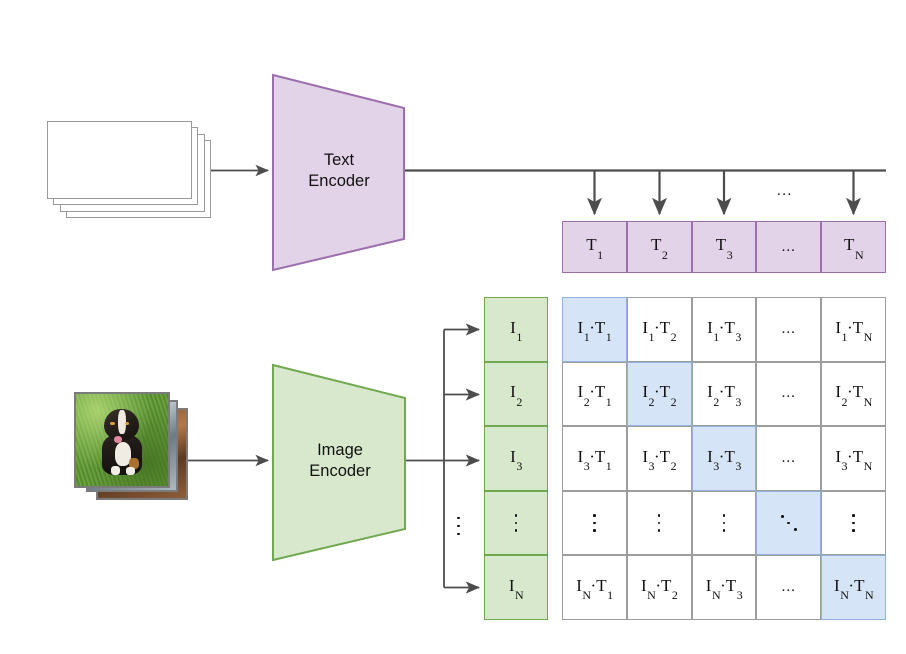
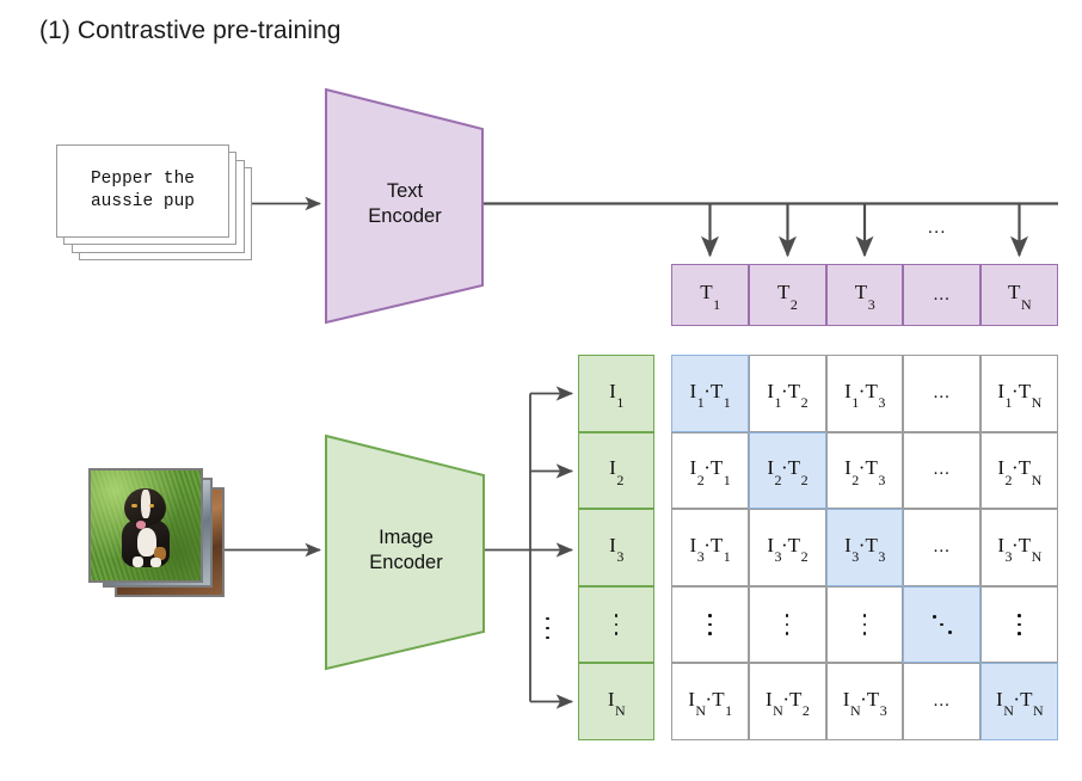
+ (1) Contrastive pre-training
+ Pepper the
+ aussie pup
  Text
  Encoder
  Image
  Encoder
  ...
  T1
  T2
  T3
  ...
  TN
  I1
  I2
  I3
  IN
  I1·T1
  I1·T2
  I1·T3
  ...
  I1·TN
  I2·T1
  I2·T2
  I2·T3
  ...
  I2·TN
  I3·T1
  I3·T2
  I3·T3
  ...
  I3·TN
  IN·T1
  IN·T2
  IN·T3
  ...
  IN·TN
